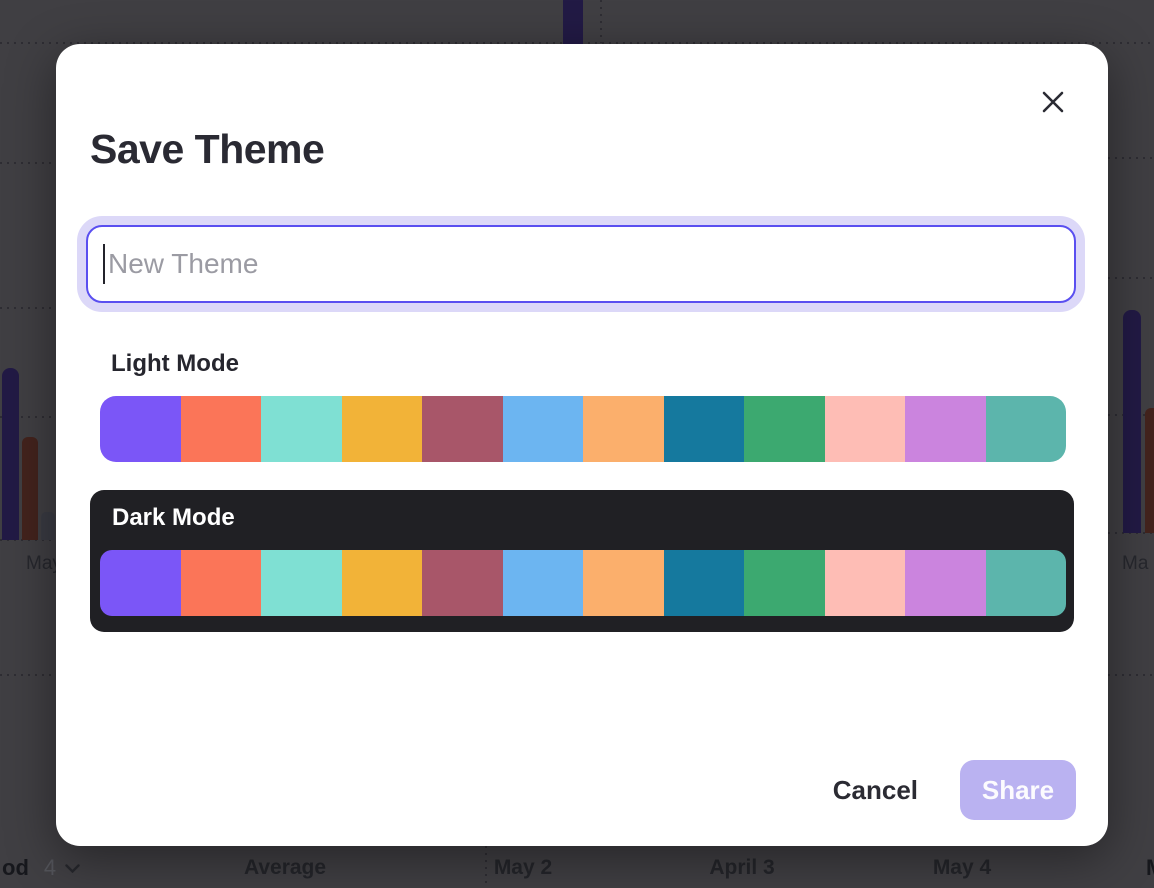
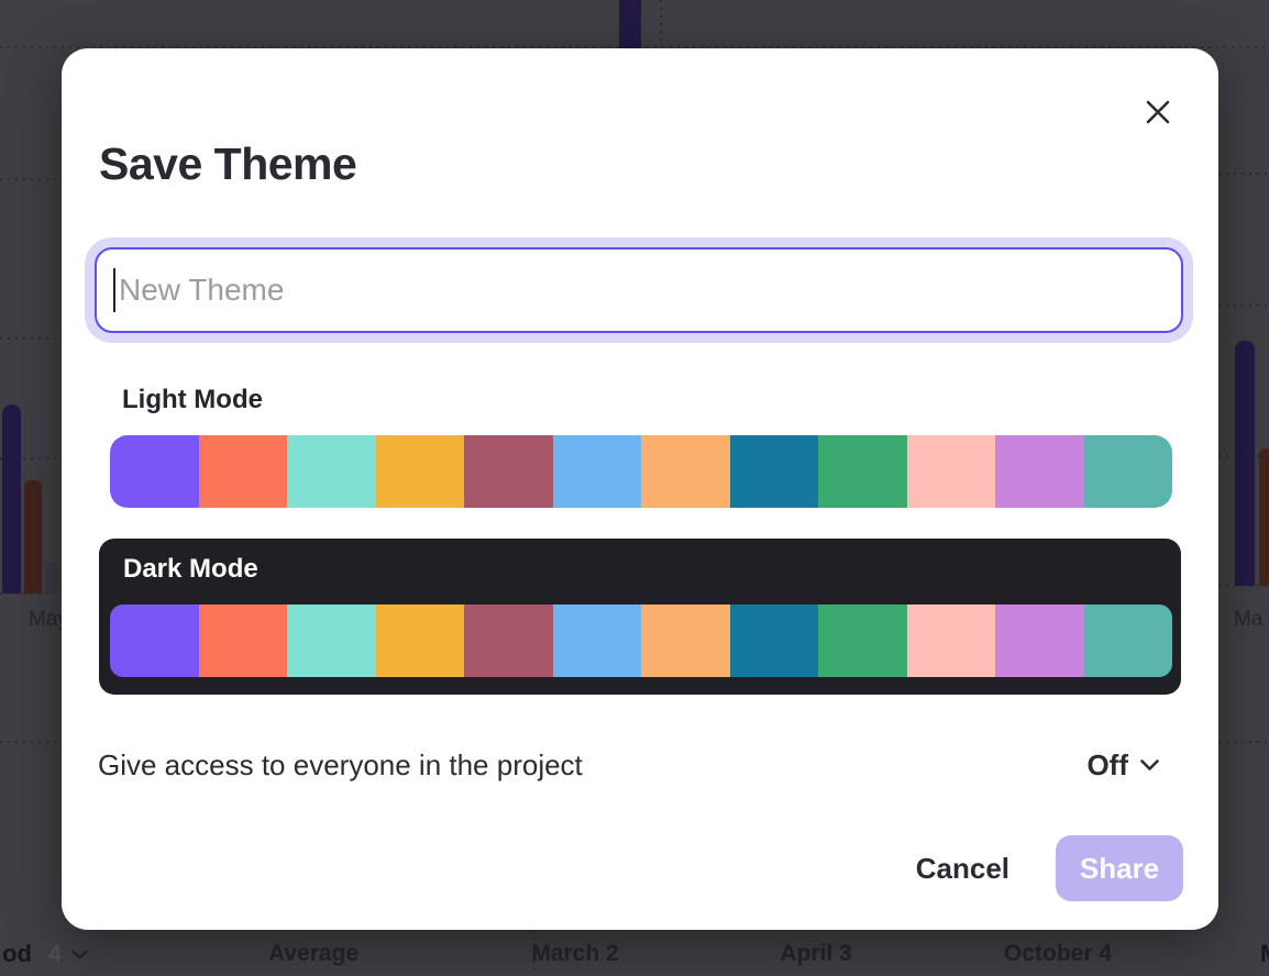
  Ma
  od
  4
  Average
- May 2
+ March 2
  April 3
- May 4
+ October 4
  Save Theme
  New Theme
  Light Mode
  Dark Mode
+ Give access to everyone in the project
+ Off
  Cancel
  Share
